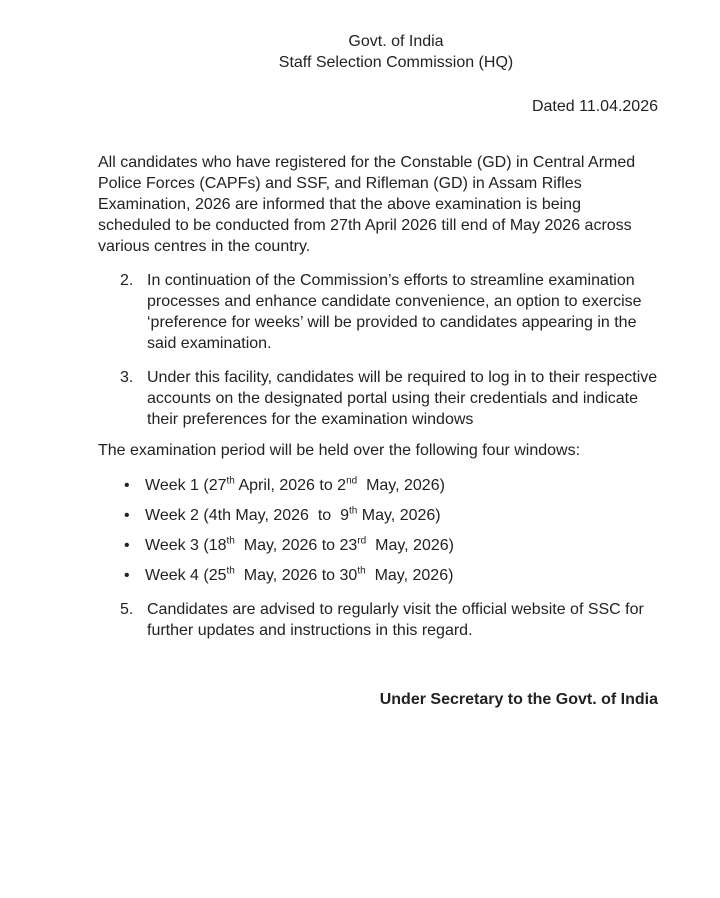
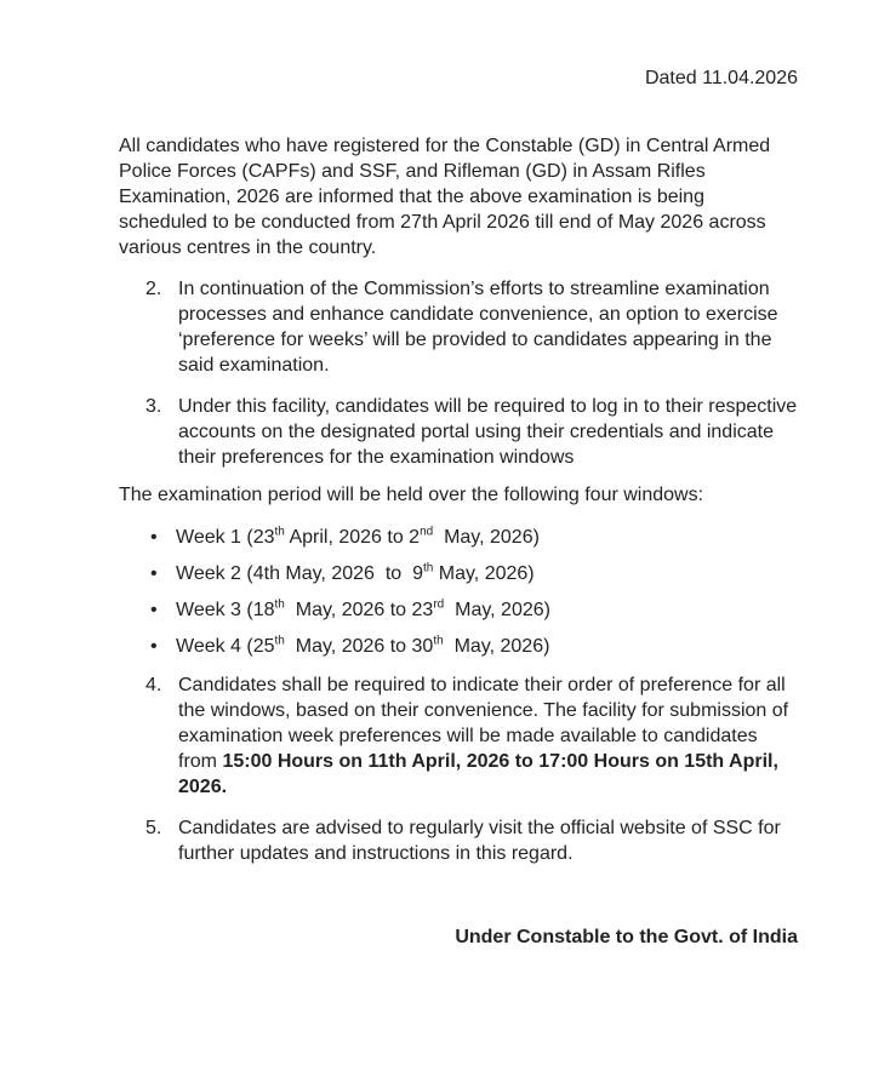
- Govt. of India
- Staff Selection Commission (HQ)
  Dated 11.04.2026
  All candidates who have registered for the Constable (GD) in Central Armed Police Forces (CAPFs) and SSF, and Rifleman (GD) in Assam Rifles Examination, 2026 are informed that the above examination is being scheduled to be conducted from 27th April 2026 till end of May 2026 across various centres in the country.
  2.
  In continuation of the Commission’s efforts to streamline examination processes and enhance candidate convenience, an option to exercise ‘preference for weeks’ will be provided to candidates appearing in the said examination.
  3.
  Under this facility, candidates will be required to log in to their respective accounts on the designated portal using their credentials and indicate their preferences for the examination windows
  The examination period will be held over the following four windows:
- Week 1 (27th April, 2026 to 2nd May, 2026)
+ Week 1 (23th April, 2026 to 2nd May, 2026)
  Week 2 (4th May, 2026 to 9th May, 2026)
  Week 3 (18th May, 2026 to 23rd May, 2026)
  Week 4 (25th May, 2026 to 30th May, 2026)
+ 4.
+ Candidates shall be required to indicate their order of preference for all the windows, based on their convenience. The facility for submission of examination week preferences will be made available to candidates from 15:00 Hours on 11th April, 2026 to 17:00 Hours on 15th April, 2026.
  5.
  Candidates are advised to regularly visit the official website of SSC for further updates and instructions in this regard.
- Under Secretary to the Govt. of India
+ Under Constable to the Govt. of India
